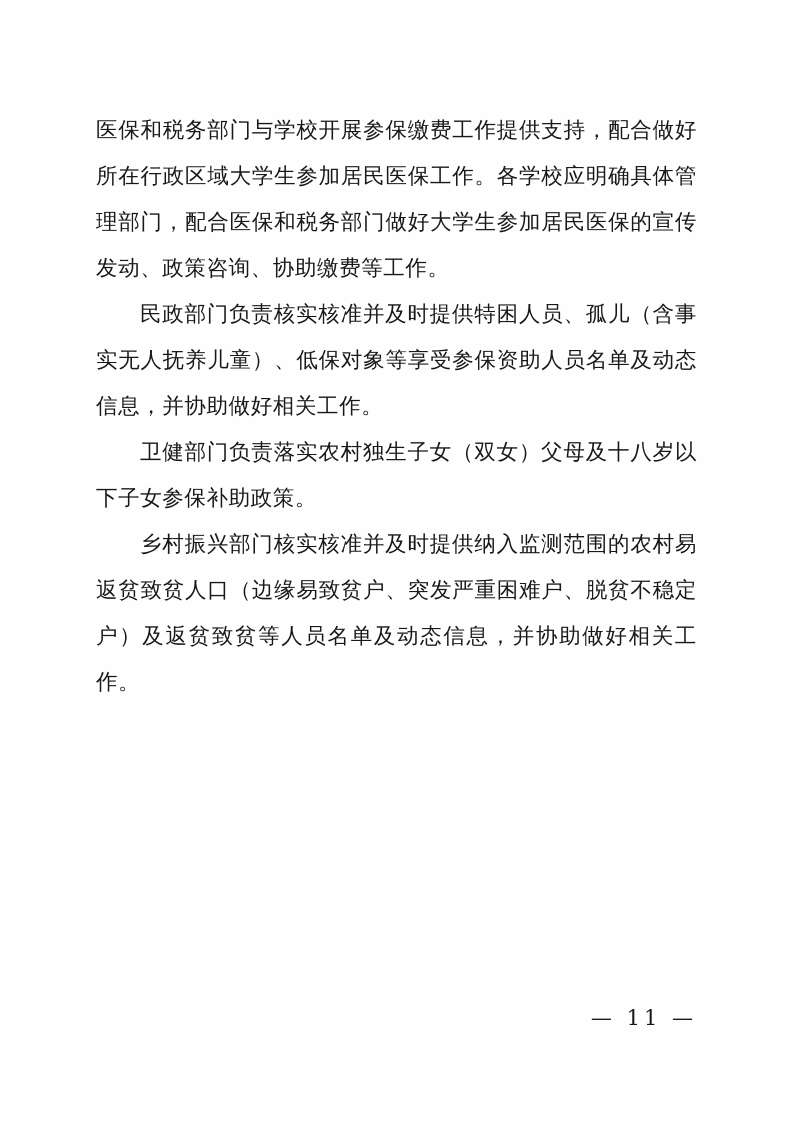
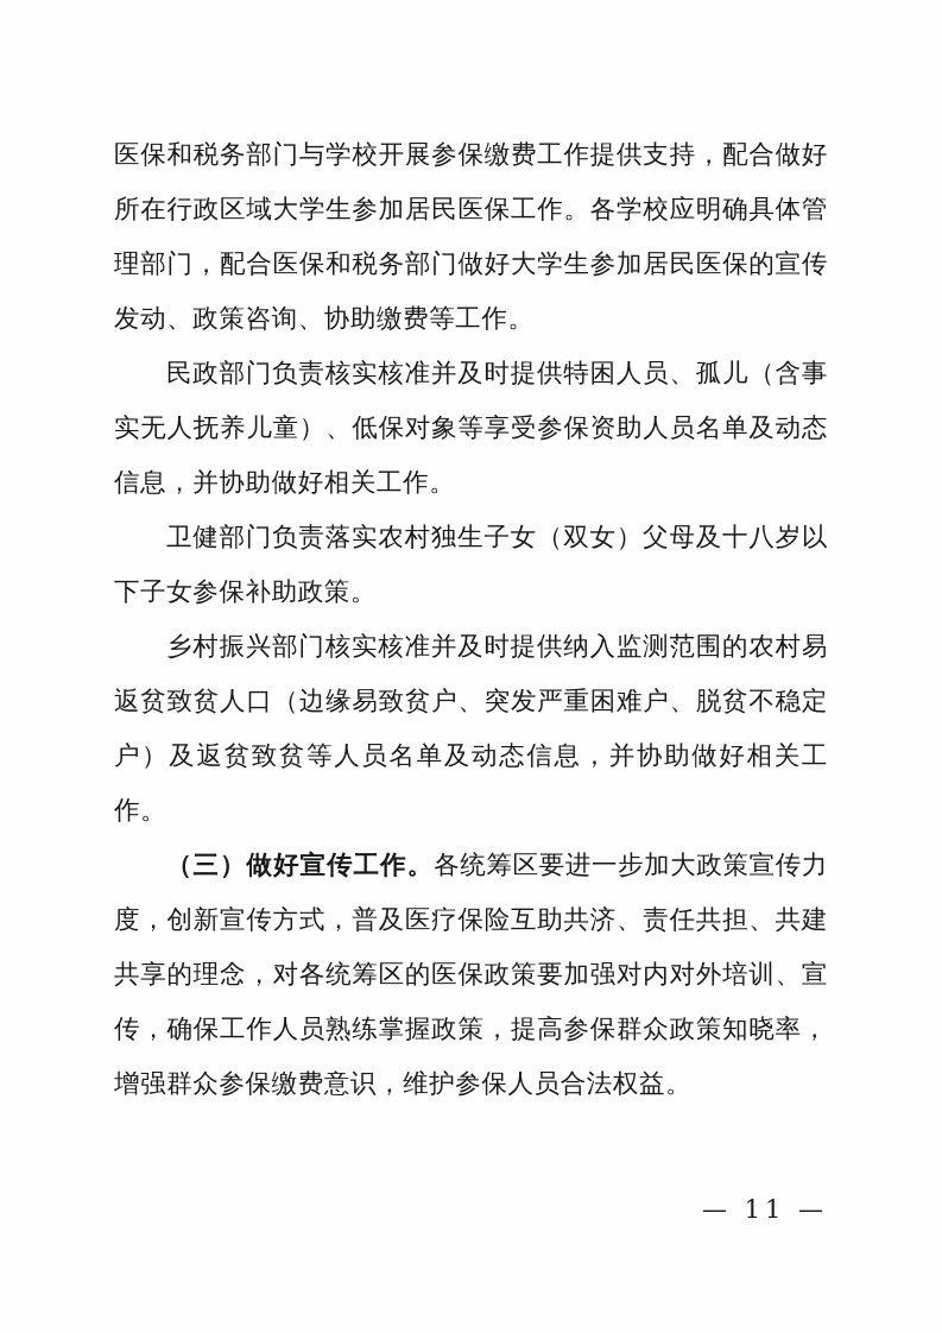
  医保和税务部门与学校开展参保缴费工作提供支持，配合做好所在行政区域大学生参加居民医保工作。各学校应明确具体管理部门，配合医保和税务部门做好大学生参加居民医保的宣传发动、政策咨询、协助缴费等工作。
  民政部门负责核实核准并及时提供特困人员、孤儿（含事实无人抚养儿童）、低保对象等享受参保资助人员名单及动态信息，并协助做好相关工作。
  卫健部门负责落实农村独生子女（双女）父母及十八岁以下子女参保补助政策。
  乡村振兴部门核实核准并及时提供纳入监测范围的农村易返贫致贫人口（边缘易致贫户、突发严重困难户、脱贫不稳定户）及返贫致贫等人员名单及动态信息，并协助做好相关工作。
+ （三）做好宣传工作。各统筹区要进一步加大政策宣传力度，创新宣传方式，普及医疗保险互助共济、责任共担、共建共享的理念，对各统筹区的医保政策要加强对内对外培训、宣传，确保工作人员熟练掌握政策，提高参保群众政策知晓率，增强群众参保缴费意识，维护参保人员合法权益。
  — 11 —
